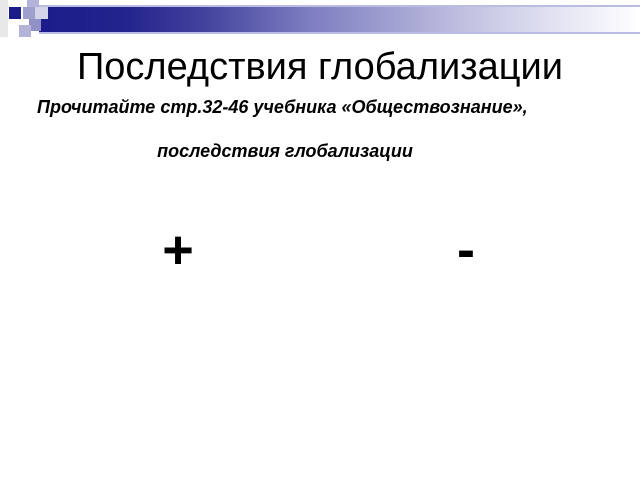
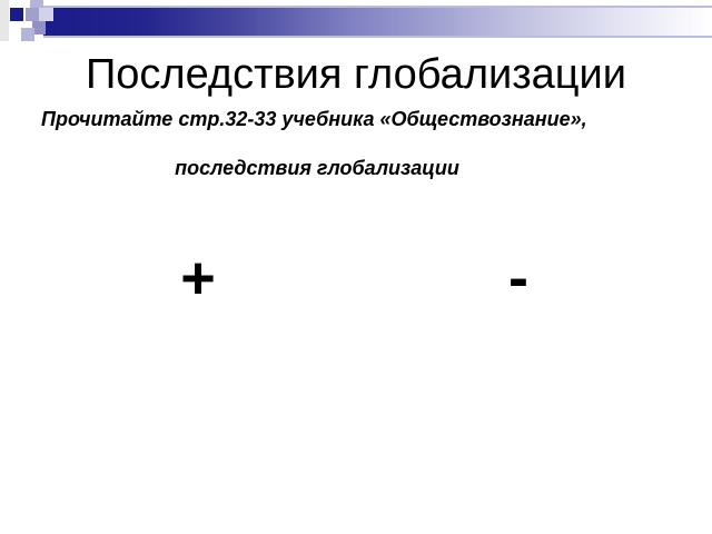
  Последствия глобализации
- Прочитайте стр.32-46 учебника «Обществознание»,
+ Прочитайте стр.32-33 учебника «Обществознание»,
  последствия глобализации
  +
  -
